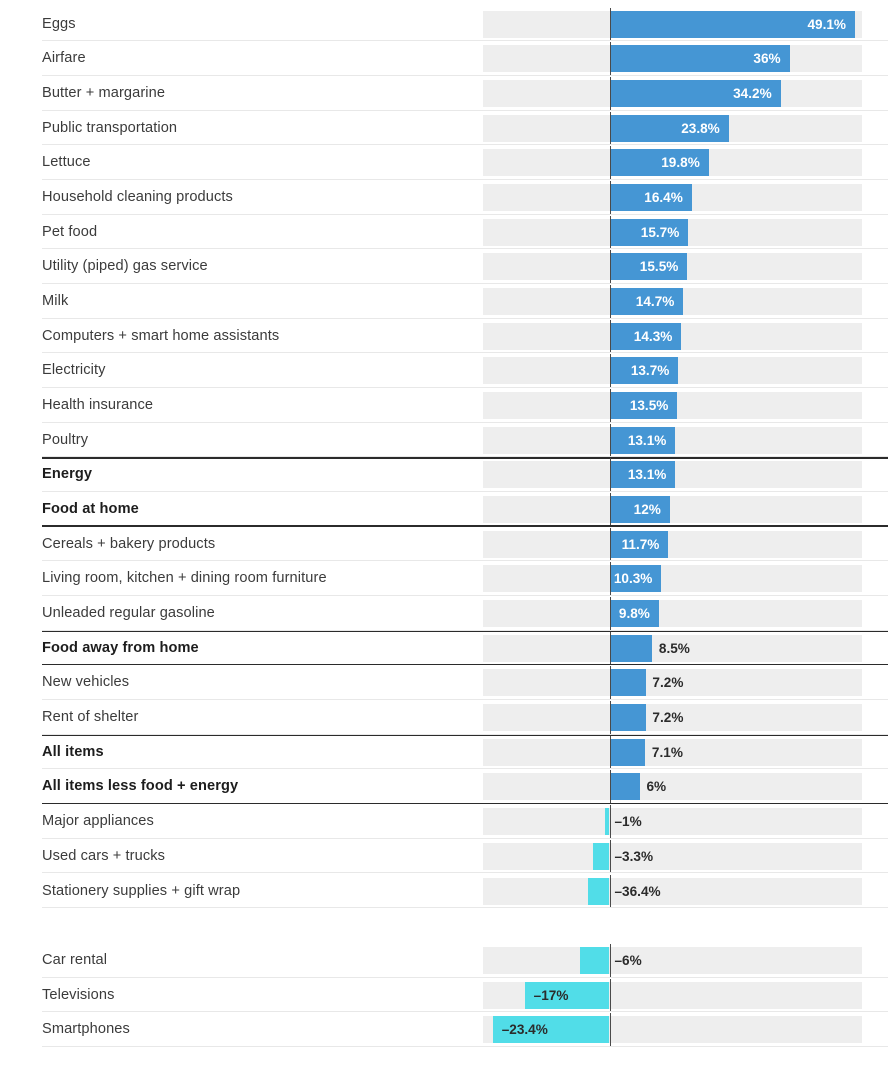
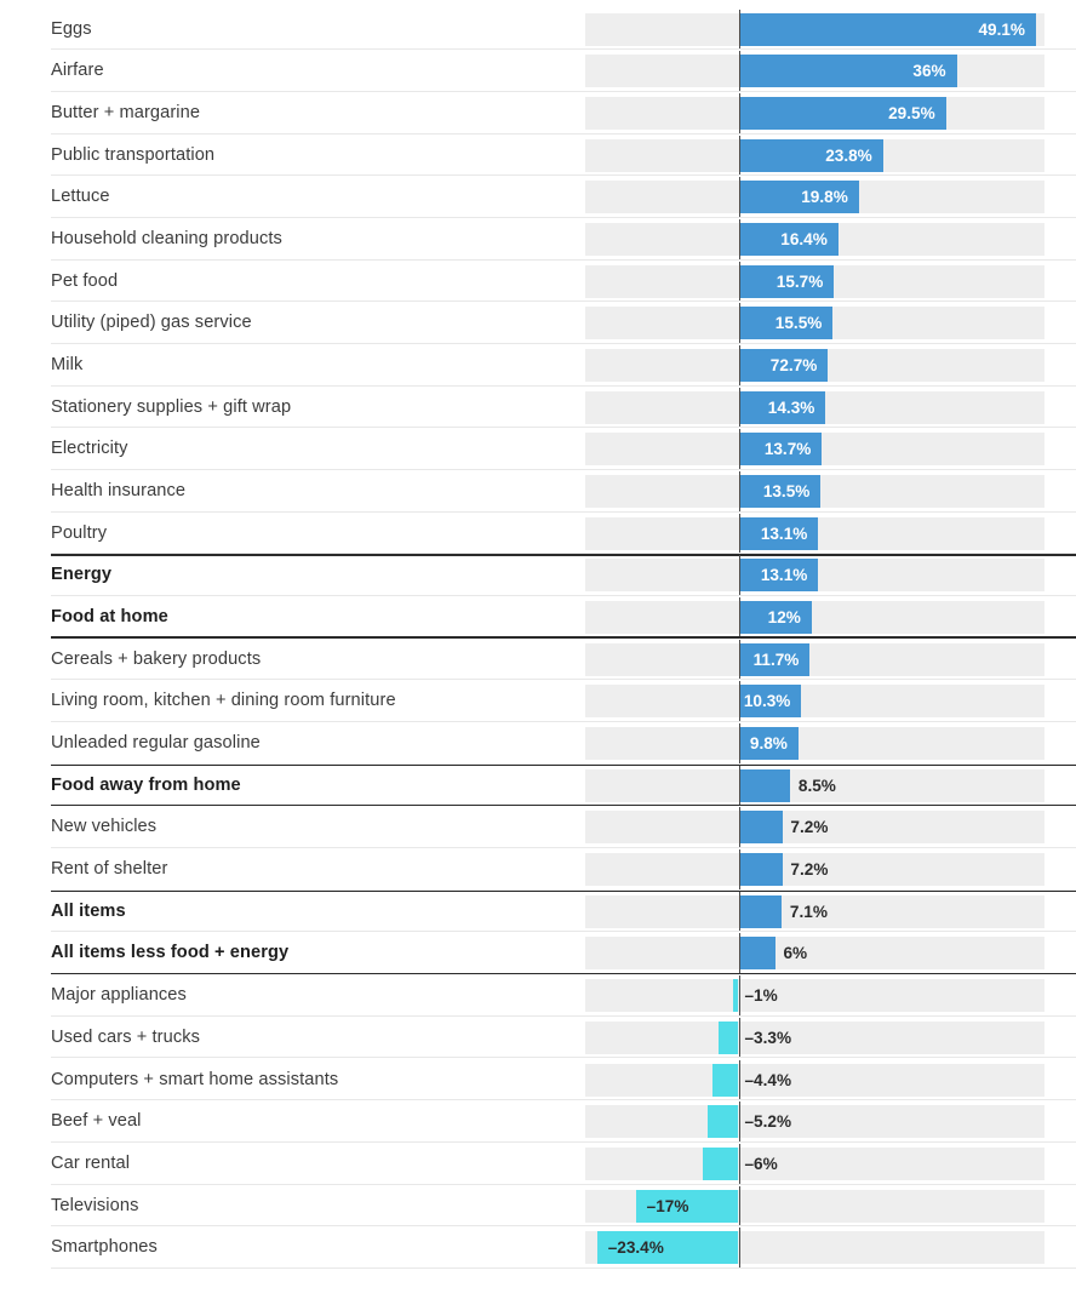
  Eggs
  49.1%
  Airfare
  36%
  Butter + margarine
- 34.2%
+ 29.5%
  Public transportation
  23.8%
  Lettuce
  19.8%
  Household cleaning products
  16.4%
  Pet food
  15.7%
  Utility (piped) gas service
  15.5%
  Milk
- 14.7%
+ 72.7%
- Computers + smart home assistants
+ Stationery supplies + gift wrap
  14.3%
  Electricity
  13.7%
  Health insurance
  13.5%
  Poultry
  13.1%
  Energy
  13.1%
  Food at home
  12%
  Cereals + bakery products
  11.7%
  Living room, kitchen + dining room furniture
  10.3%
  Unleaded regular gasoline
  9.8%
  Food away from home
  8.5%
  New vehicles
  7.2%
  Rent of shelter
  7.2%
  All items
  7.1%
  All items less food + energy
  6%
  Major appliances
  –1%
  Used cars + trucks
  –3.3%
- Stationery supplies + gift wrap
+ Computers + smart home assistants
- –36.4%
+ –4.4%
+ Beef + veal
+ –5.2%
  Car rental
  –6%
  Televisions
  –17%
  Smartphones
  –23.4%
